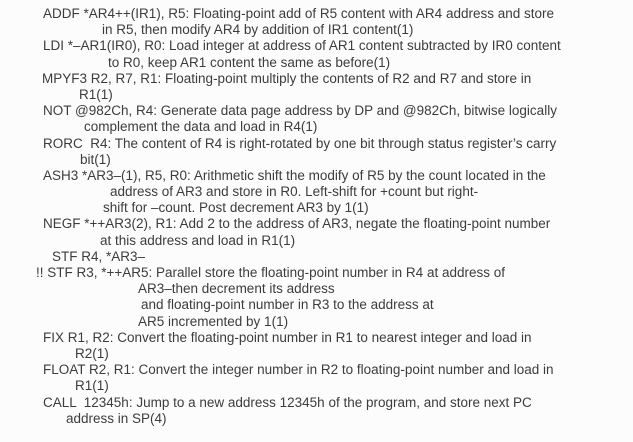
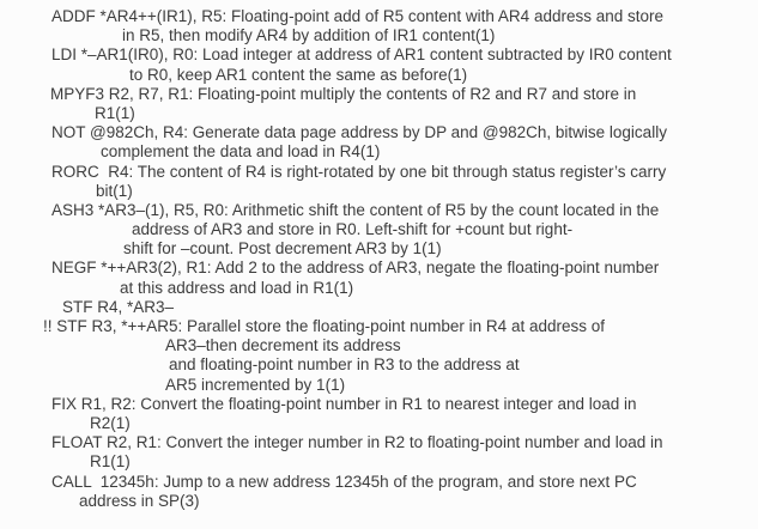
  ADDF *AR4++(IR1), R5: Floating-point add of R5 content with AR4 address and store
  in R5, then modify AR4 by addition of IR1 content(1)
  LDI *–AR1(IR0), R0: Load integer at address of AR1 content subtracted by IR0 content
  to R0, keep AR1 content the same as before(1)
  MPYF3 R2, R7, R1: Floating-point multiply the contents of R2 and R7 and store in
  R1(1)
  NOT @982Ch, R4: Generate data page address by DP and @982Ch, bitwise logically
  complement the data and load in R4(1)
  RORC R4: The content of R4 is right-rotated by one bit through status register’s carry
  bit(1)
- ASH3 *AR3–(1), R5, R0: Arithmetic shift the modify of R5 by the count located in the
+ ASH3 *AR3–(1), R5, R0: Arithmetic shift the content of R5 by the count located in the
  address of AR3 and store in R0. Left-shift for +count but right-
  shift for –count. Post decrement AR3 by 1(1)
  NEGF *++AR3(2), R1: Add 2 to the address of AR3, negate the floating-point number
  at this address and load in R1(1)
  STF R4, *AR3–
  !! STF R3, *++AR5: Parallel store the floating-point number in R4 at address of
  AR3–then decrement its address
  and floating-point number in R3 to the address at
  AR5 incremented by 1(1)
  FIX R1, R2: Convert the floating-point number in R1 to nearest integer and load in
  R2(1)
  FLOAT R2, R1: Convert the integer number in R2 to floating-point number and load in
  R1(1)
  CALL 12345h: Jump to a new address 12345h of the program, and store next PC
- address in SP(4)
+ address in SP(3)
